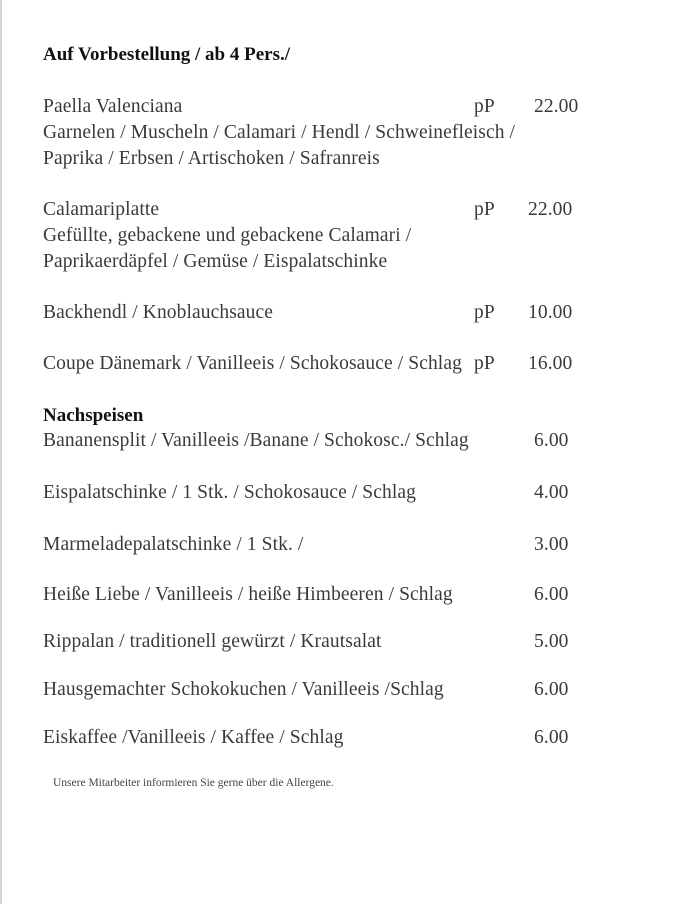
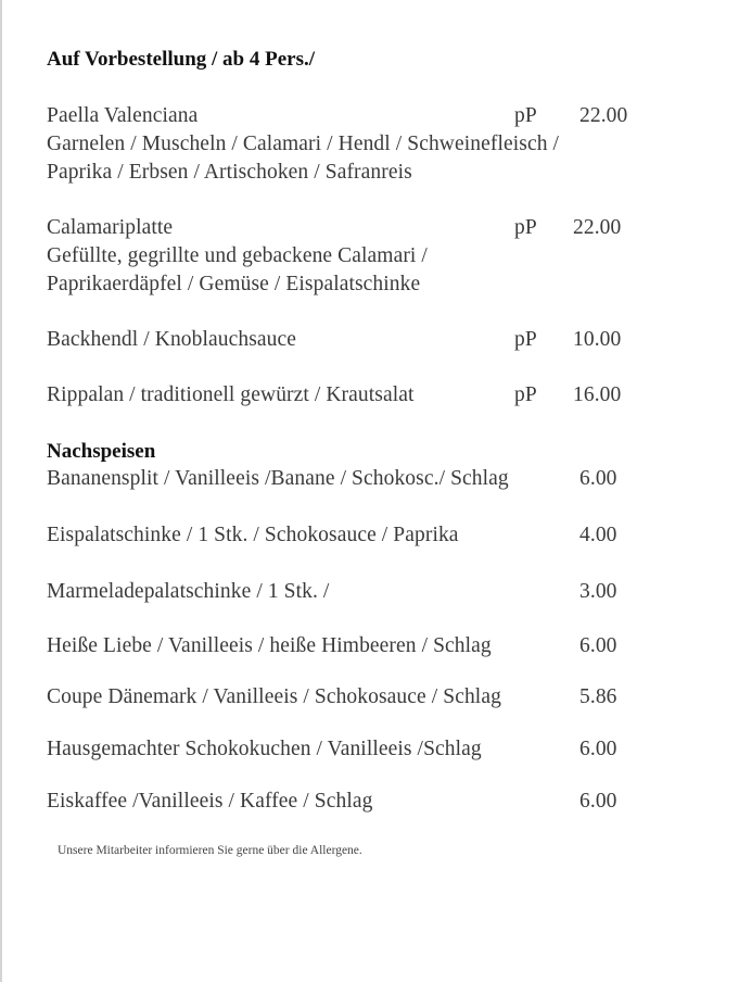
  Auf Vorbestellung / ab 4 Pers./
  Paella Valenciana
  pP
  22.00
  Garnelen / Muscheln / Calamari / Hendl / Schweinefleisch /
  Paprika / Erbsen / Artischoken / Safranreis
  Calamariplatte
  pP
  22.00
- Gefüllte, gebackene und gebackene Calamari /
+ Gefüllte, gegrillte und gebackene Calamari /
  Paprikaerdäpfel / Gemüse / Eispalatschinke
  Backhendl / Knoblauchsauce
  pP
  10.00
- Coupe Dänemark / Vanilleeis / Schokosauce / Schlag
+ Rippalan / traditionell gewürzt / Krautsalat
  pP
  16.00
  Nachspeisen
  Bananensplit / Vanilleeis /Banane / Schokosc./ Schlag
  6.00
- Eispalatschinke / 1 Stk. / Schokosauce / Schlag
+ Eispalatschinke / 1 Stk. / Schokosauce / Paprika
  4.00
  Marmeladepalatschinke / 1 Stk. /
  3.00
  Heiße Liebe / Vanilleeis / heiße Himbeeren / Schlag
  6.00
- Rippalan / traditionell gewürzt / Krautsalat
+ Coupe Dänemark / Vanilleeis / Schokosauce / Schlag
- 5.00
+ 5.86
  Hausgemachter Schokokuchen / Vanilleeis /Schlag
  6.00
  Eiskaffee /Vanilleeis / Kaffee / Schlag
  6.00
  Unsere Mitarbeiter informieren Sie gerne über die Allergene.
